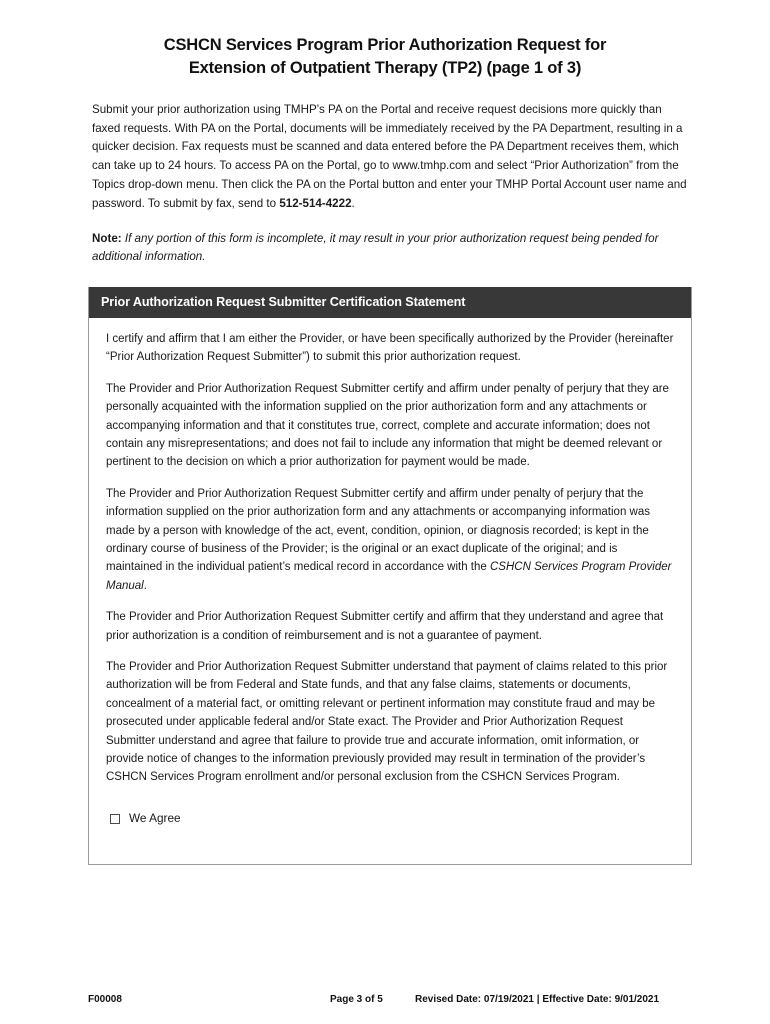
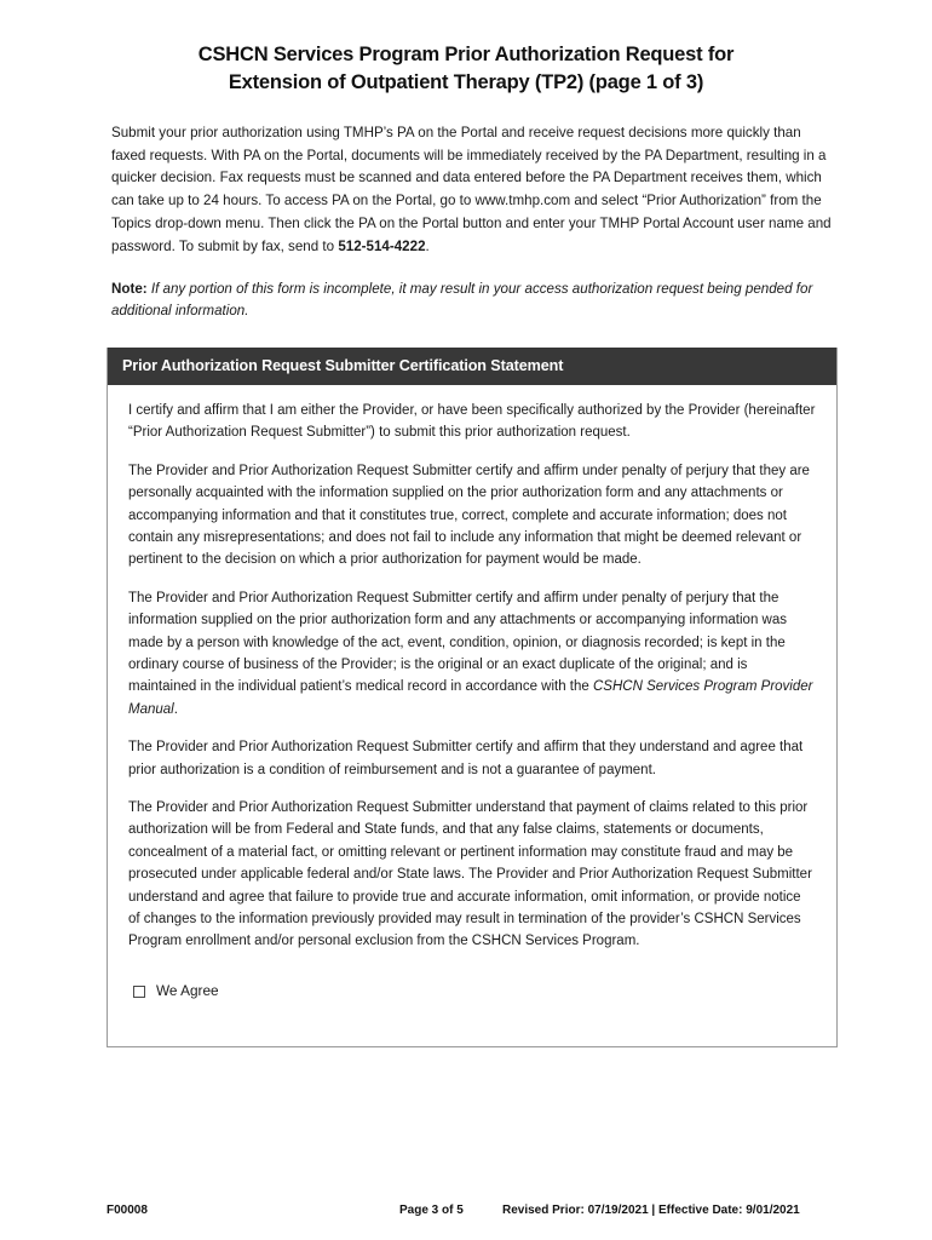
  CSHCN Services Program Prior Authorization Request for
  Extension of Outpatient Therapy (TP2) (page 1 of 3)
  Submit your prior authorization using TMHP’s PA on the Portal and receive request decisions more quickly than faxed requests. With PA on the Portal, documents will be immediately received by the PA Department, resulting in a quicker decision. Fax requests must be scanned and data entered before the PA Department receives them, which can take up to 24 hours. To access PA on the Portal, go to www.tmhp.com and select “Prior Authorization” from the Topics drop-down menu. Then click the PA on the Portal button and enter your TMHP Portal Account user name and password. To submit by fax, send to 512-514-4222.
- Note: If any portion of this form is incomplete, it may result in your prior authorization request being pended for additional information.
+ Note: If any portion of this form is incomplete, it may result in your access authorization request being pended for additional information.
  Prior Authorization Request Submitter Certification Statement
  I certify and affirm that I am either the Provider, or have been specifically authorized by the Provider (hereinafter “Prior Authorization Request Submitter”) to submit this prior authorization request.
  The Provider and Prior Authorization Request Submitter certify and affirm under penalty of perjury that they are personally acquainted with the information supplied on the prior authorization form and any attachments or accompanying information and that it constitutes true, correct, complete and accurate information; does not contain any misrepresentations; and does not fail to include any information that might be deemed relevant or pertinent to the decision on which a prior authorization for payment would be made.
  The Provider and Prior Authorization Request Submitter certify and affirm under penalty of perjury that the information supplied on the prior authorization form and any attachments or accompanying information was made by a person with knowledge of the act, event, condition, opinion, or diagnosis recorded; is kept in the ordinary course of business of the Provider; is the original or an exact duplicate of the original; and is maintained in the individual patient’s medical record in accordance with the CSHCN Services Program Provider Manual.
  The Provider and Prior Authorization Request Submitter certify and affirm that they understand and agree that prior authorization is a condition of reimbursement and is not a guarantee of payment.
- The Provider and Prior Authorization Request Submitter understand that payment of claims related to this prior authorization will be from Federal and State funds, and that any false claims, statements or documents, concealment of a material fact, or omitting relevant or pertinent information may constitute fraud and may be prosecuted under applicable federal and/or State exact. The Provider and Prior Authorization Request Submitter understand and agree that failure to provide true and accurate information, omit information, or provide notice of changes to the information previously provided may result in termination of the provider’s CSHCN Services Program enrollment and/or personal exclusion from the CSHCN Services Program.
+ The Provider and Prior Authorization Request Submitter understand that payment of claims related to this prior authorization will be from Federal and State funds, and that any false claims, statements or documents, concealment of a material fact, or omitting relevant or pertinent information may constitute fraud and may be prosecuted under applicable federal and/or State laws. The Provider and Prior Authorization Request Submitter understand and agree that failure to provide true and accurate information, omit information, or provide notice of changes to the information previously provided may result in termination of the provider’s CSHCN Services Program enrollment and/or personal exclusion from the CSHCN Services Program.
  We Agree
  F00008
  Page 3 of 5
- Revised Date: 07/19/2021 | Effective Date: 9/01/2021
+ Revised Prior: 07/19/2021 | Effective Date: 9/01/2021
